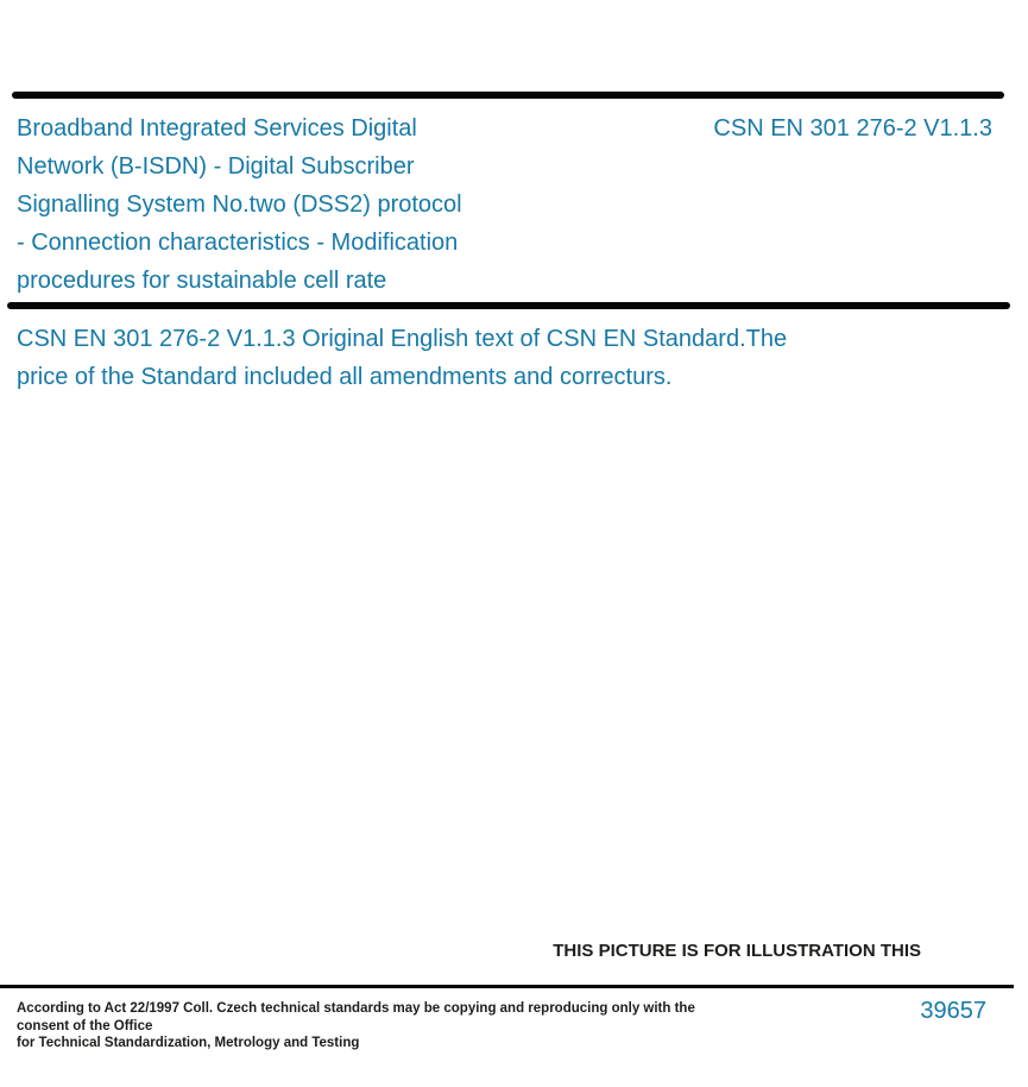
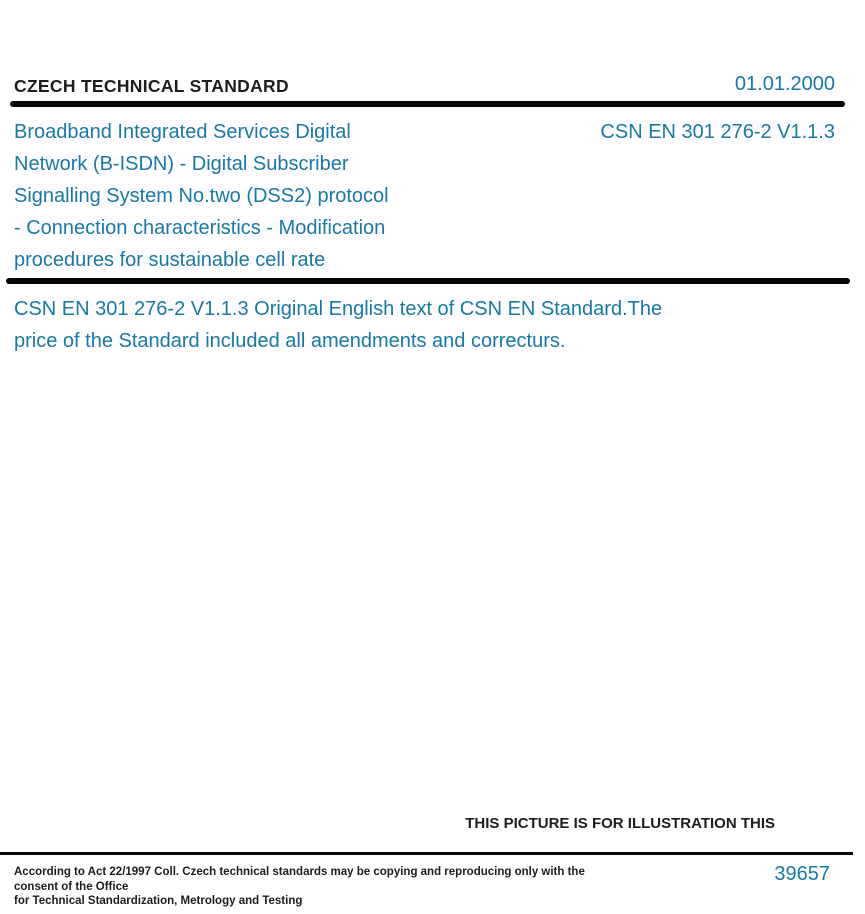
+ CZECH TECHNICAL STANDARD
+ 01.01.2000
  Broadband Integrated Services Digital
  Network (B-ISDN) - Digital Subscriber
  Signalling System No.two (DSS2) protocol
  - Connection characteristics - Modification
  procedures for sustainable cell rate
  CSN EN 301 276-2 V1.1.3
  CSN EN 301 276-2 V1.1.3 Original English text of CSN EN Standard.The
  price of the Standard included all amendments and correcturs.
  THIS PICTURE IS FOR ILLUSTRATION THIS
  According to Act 22/1997 Coll. Czech technical standards may be copying and reproducing only with the consent of the Office
  for Technical Standardization, Metrology and Testing
  39657
